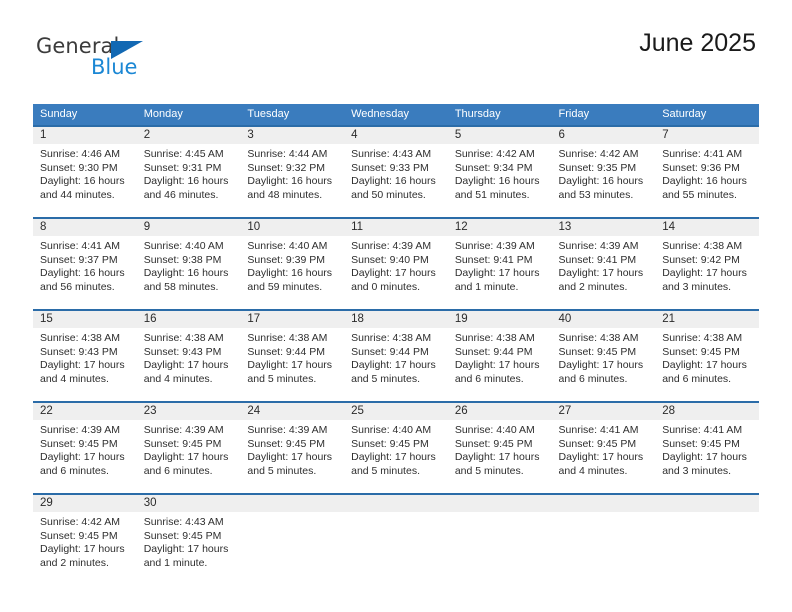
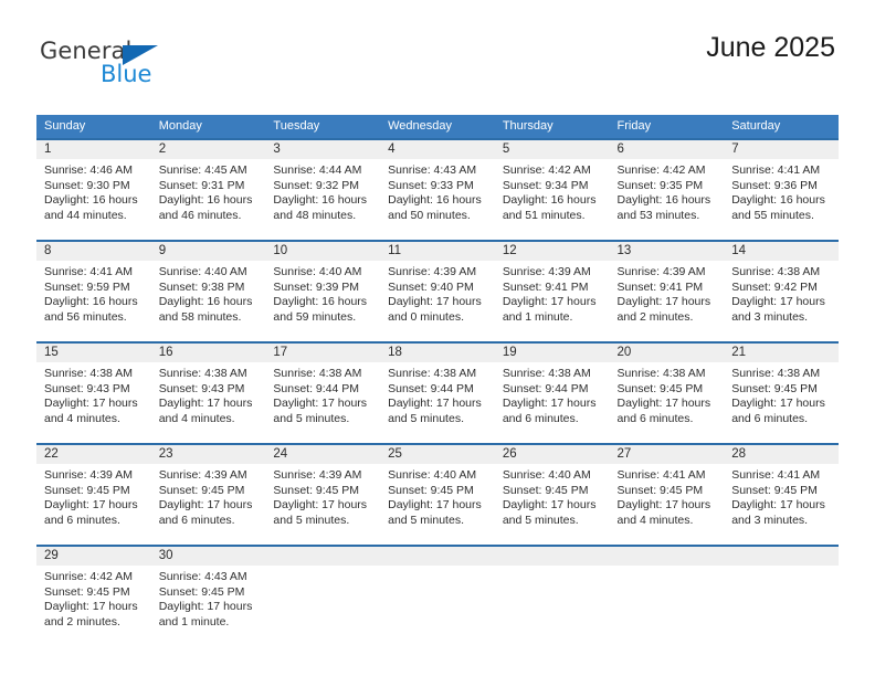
  General
  Blue
  June 2025
  Sunday	Monday	Tuesday	Wednesday	Thursday	Friday	Saturday
  1Sunrise: 4:46 AMSunset: 9:30 PMDaylight: 16 hoursand 44 minutes.	2Sunrise: 4:45 AMSunset: 9:31 PMDaylight: 16 hoursand 46 minutes.	3Sunrise: 4:44 AMSunset: 9:32 PMDaylight: 16 hoursand 48 minutes.	4Sunrise: 4:43 AMSunset: 9:33 PMDaylight: 16 hoursand 50 minutes.	5Sunrise: 4:42 AMSunset: 9:34 PMDaylight: 16 hoursand 51 minutes.	6Sunrise: 4:42 AMSunset: 9:35 PMDaylight: 16 hoursand 53 minutes.	7Sunrise: 4:41 AMSunset: 9:36 PMDaylight: 16 hoursand 55 minutes.
- 8Sunrise: 4:41 AMSunset: 9:37 PMDaylight: 16 hoursand 56 minutes.	9Sunrise: 4:40 AMSunset: 9:38 PMDaylight: 16 hoursand 58 minutes.	10Sunrise: 4:40 AMSunset: 9:39 PMDaylight: 16 hoursand 59 minutes.	11Sunrise: 4:39 AMSunset: 9:40 PMDaylight: 17 hoursand 0 minutes.	12Sunrise: 4:39 AMSunset: 9:41 PMDaylight: 17 hoursand 1 minute.	13Sunrise: 4:39 AMSunset: 9:41 PMDaylight: 17 hoursand 2 minutes.	14Sunrise: 4:38 AMSunset: 9:42 PMDaylight: 17 hoursand 3 minutes.
+ 8Sunrise: 4:41 AMSunset: 9:59 PMDaylight: 16 hoursand 56 minutes.	9Sunrise: 4:40 AMSunset: 9:38 PMDaylight: 16 hoursand 58 minutes.	10Sunrise: 4:40 AMSunset: 9:39 PMDaylight: 16 hoursand 59 minutes.	11Sunrise: 4:39 AMSunset: 9:40 PMDaylight: 17 hoursand 0 minutes.	12Sunrise: 4:39 AMSunset: 9:41 PMDaylight: 17 hoursand 1 minute.	13Sunrise: 4:39 AMSunset: 9:41 PMDaylight: 17 hoursand 2 minutes.	14Sunrise: 4:38 AMSunset: 9:42 PMDaylight: 17 hoursand 3 minutes.
- 15Sunrise: 4:38 AMSunset: 9:43 PMDaylight: 17 hoursand 4 minutes.	16Sunrise: 4:38 AMSunset: 9:43 PMDaylight: 17 hoursand 4 minutes.	17Sunrise: 4:38 AMSunset: 9:44 PMDaylight: 17 hoursand 5 minutes.	18Sunrise: 4:38 AMSunset: 9:44 PMDaylight: 17 hoursand 5 minutes.	19Sunrise: 4:38 AMSunset: 9:44 PMDaylight: 17 hoursand 6 minutes.	40Sunrise: 4:38 AMSunset: 9:45 PMDaylight: 17 hoursand 6 minutes.	21Sunrise: 4:38 AMSunset: 9:45 PMDaylight: 17 hoursand 6 minutes.
+ 15Sunrise: 4:38 AMSunset: 9:43 PMDaylight: 17 hoursand 4 minutes.	16Sunrise: 4:38 AMSunset: 9:43 PMDaylight: 17 hoursand 4 minutes.	17Sunrise: 4:38 AMSunset: 9:44 PMDaylight: 17 hoursand 5 minutes.	18Sunrise: 4:38 AMSunset: 9:44 PMDaylight: 17 hoursand 5 minutes.	19Sunrise: 4:38 AMSunset: 9:44 PMDaylight: 17 hoursand 6 minutes.	20Sunrise: 4:38 AMSunset: 9:45 PMDaylight: 17 hoursand 6 minutes.	21Sunrise: 4:38 AMSunset: 9:45 PMDaylight: 17 hoursand 6 minutes.
  22Sunrise: 4:39 AMSunset: 9:45 PMDaylight: 17 hoursand 6 minutes.	23Sunrise: 4:39 AMSunset: 9:45 PMDaylight: 17 hoursand 6 minutes.	24Sunrise: 4:39 AMSunset: 9:45 PMDaylight: 17 hoursand 5 minutes.	25Sunrise: 4:40 AMSunset: 9:45 PMDaylight: 17 hoursand 5 minutes.	26Sunrise: 4:40 AMSunset: 9:45 PMDaylight: 17 hoursand 5 minutes.	27Sunrise: 4:41 AMSunset: 9:45 PMDaylight: 17 hoursand 4 minutes.	28Sunrise: 4:41 AMSunset: 9:45 PMDaylight: 17 hoursand 3 minutes.
  29Sunrise: 4:42 AMSunset: 9:45 PMDaylight: 17 hoursand 2 minutes.	30Sunrise: 4:43 AMSunset: 9:45 PMDaylight: 17 hoursand 1 minute.
